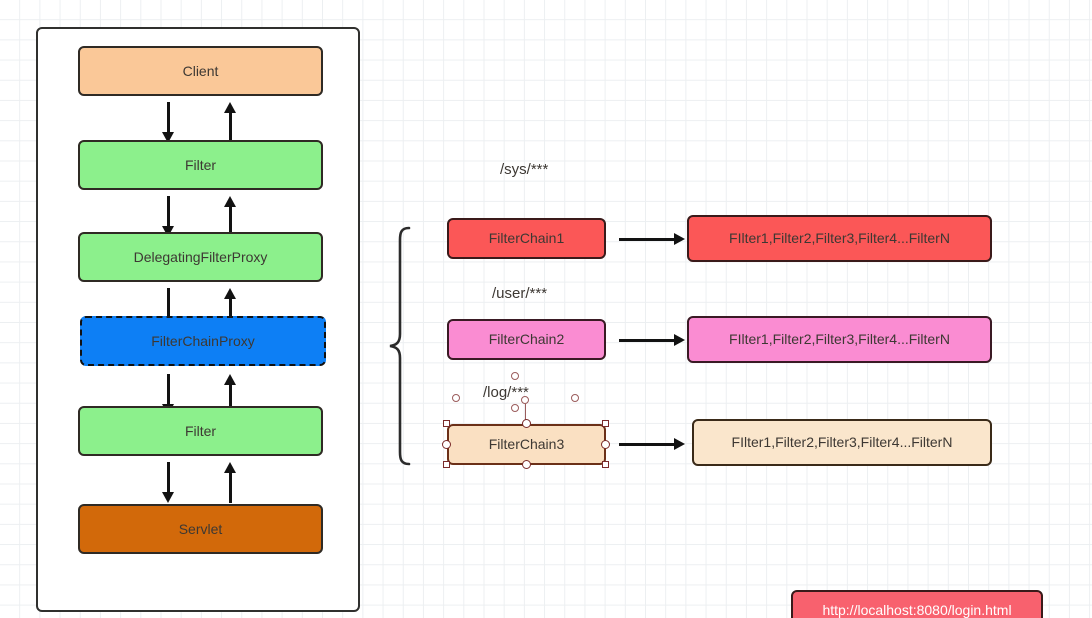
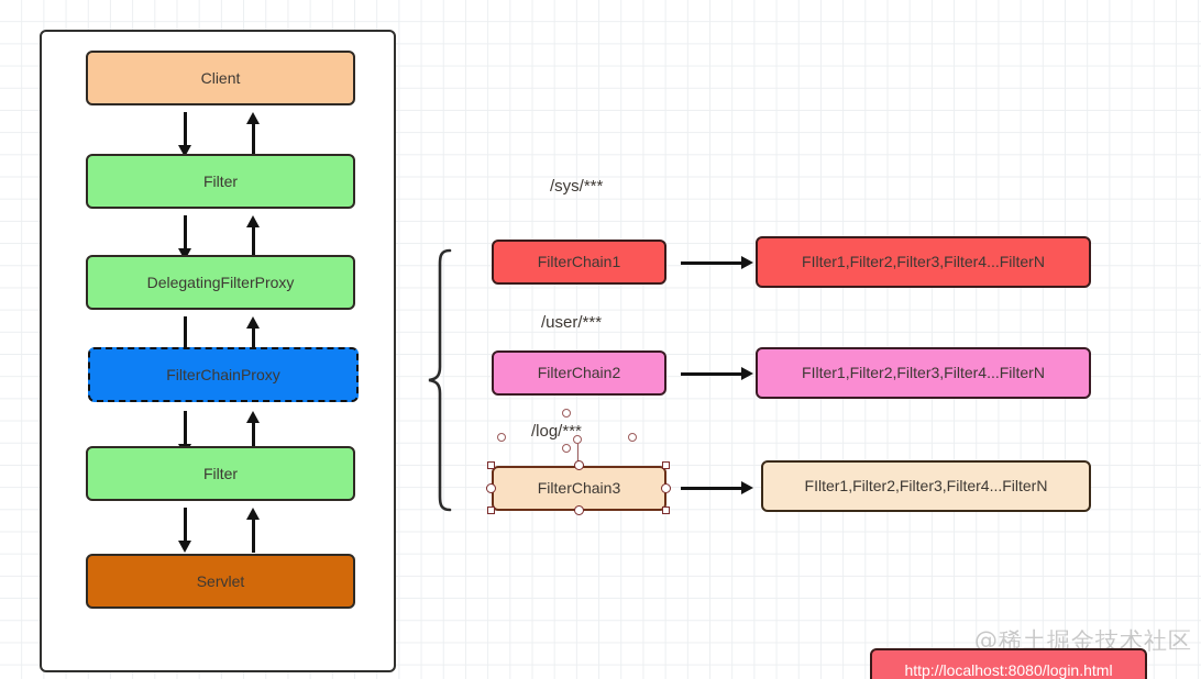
  Client
  Filter
  DelegatingFilterProxy
  FilterChainProxy
  Filter
  Servlet
  /sys/***
  FilterChain1
  FIlter1,Filter2,Filter3,Filter4...FilterN
  /user/***
  FilterChain2
  FIlter1,Filter2,Filter3,Filter4...FilterN
  /log/***
  FilterChain3
  FIlter1,Filter2,Filter3,Filter4...FilterN
+ @稀土掘金技术社区
  http://localhost:8080/login.html
